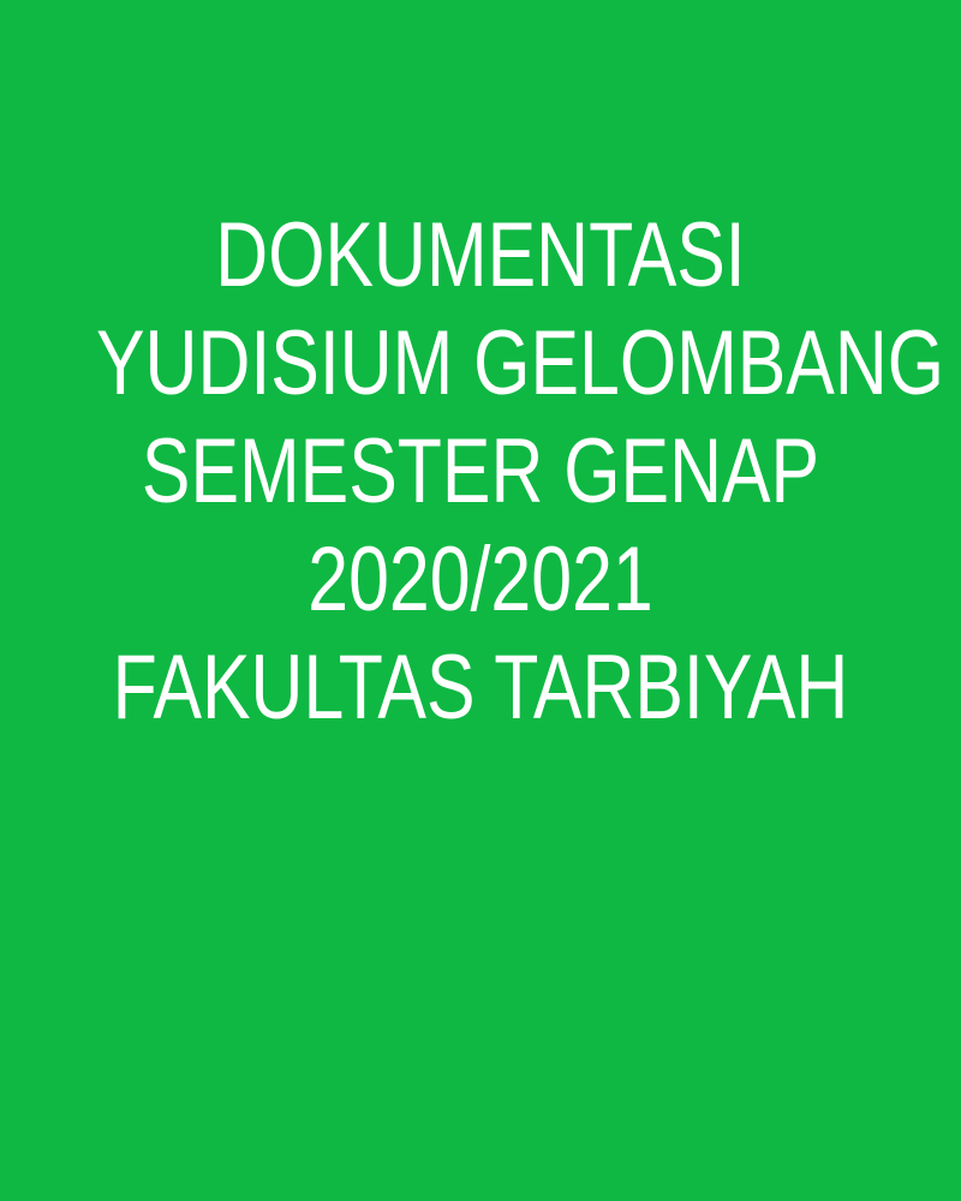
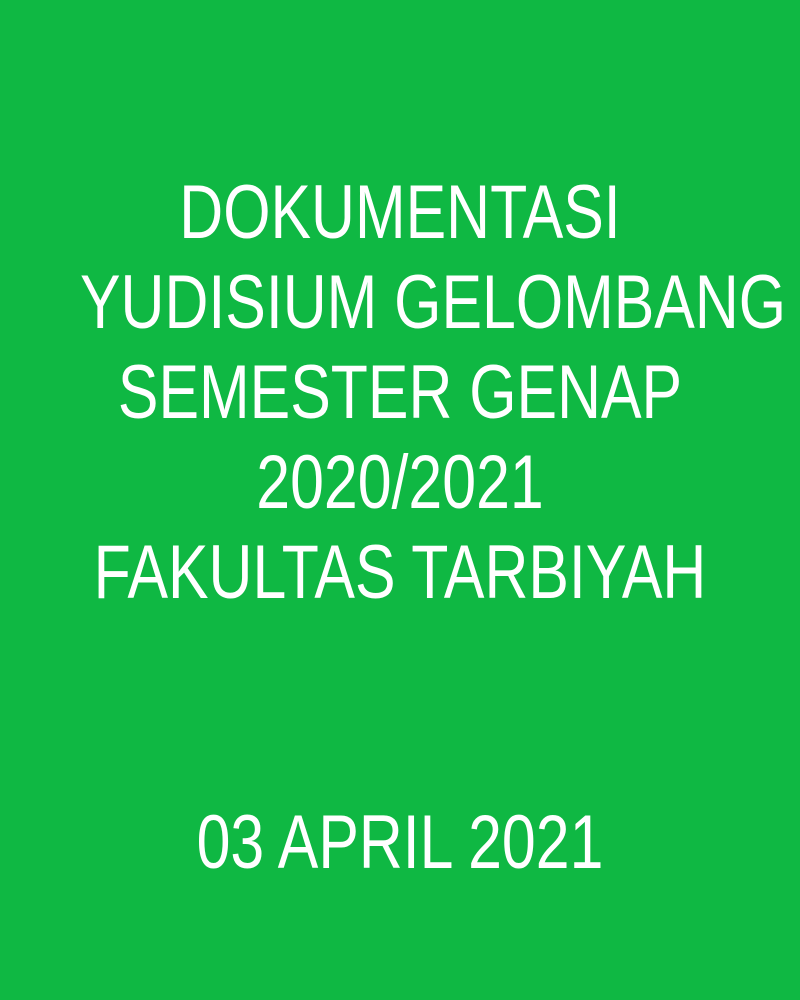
  DOKUMENTASI
  YUDISIUM GELOMBANG
  SEMESTER GENAP
  2020/2021
  FAKULTAS TARBIYAH
+ 03 APRIL 2021
